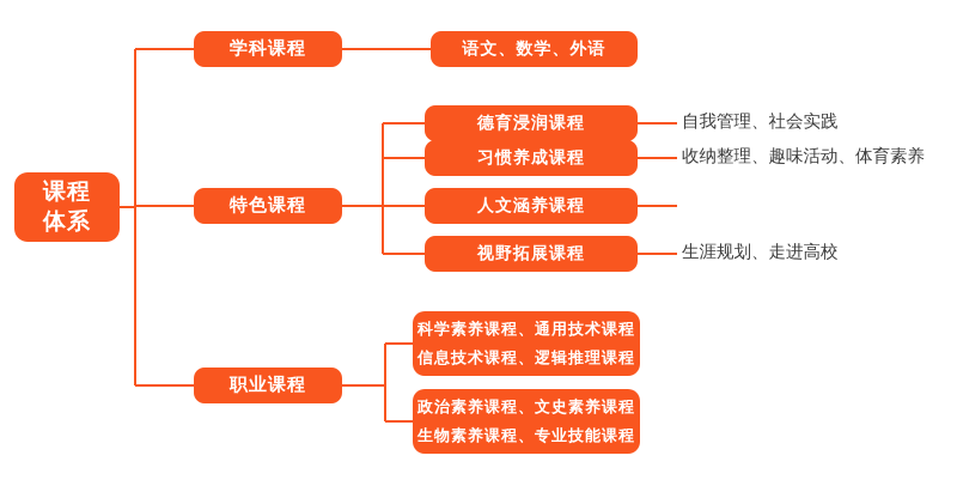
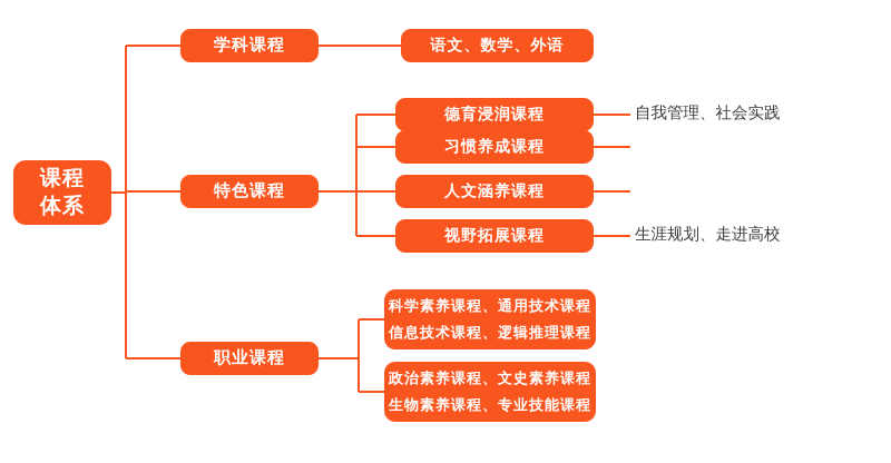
  课程
  体系
  学科课程
  语文、数学、外语
  特色课程
  德育浸润课程
  自我管理、社会实践
  习惯养成课程
- 收纳整理、趣味活动、体育素养
  人文涵养课程
  视野拓展课程
  生涯规划、走进高校
  职业课程
  科学素养课程、通用技术课程
  信息技术课程、逻辑推理课程
  政治素养课程、文史素养课程
  生物素养课程、专业技能课程
